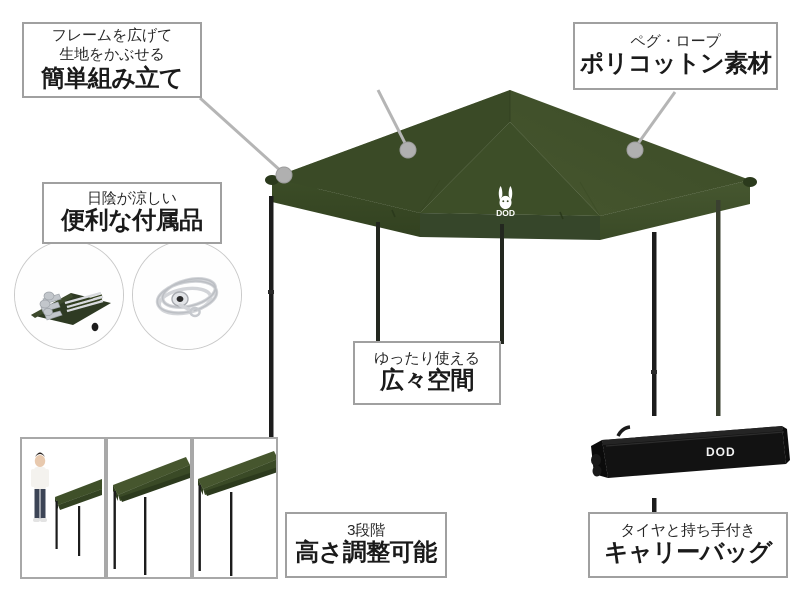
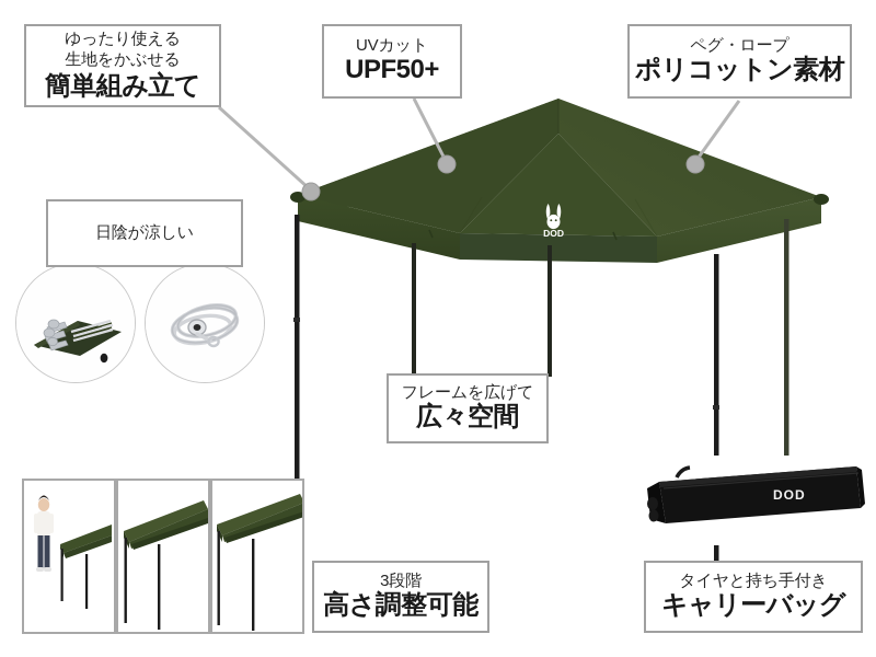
  DOD
- フレームを広げて
+ ゆったり使える
  生地をかぶせる
  簡単組み立て
+ UVカット
+ UPF50+
  ペグ・ロープ
  ポリコットン素材
  日陰が涼しい
- 便利な付属品
- ゆったり使える
+ フレームを広げて
  広々空間
  3段階
  高さ調整可能
  DOD
  タイヤと持ち手付き
  キャリーバッグ
